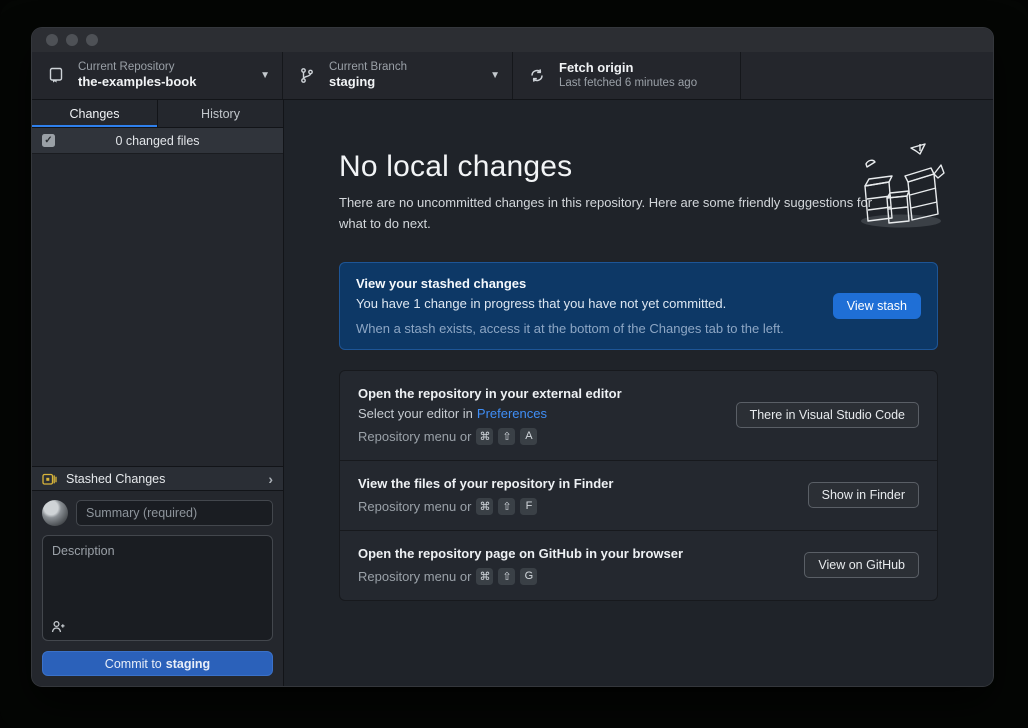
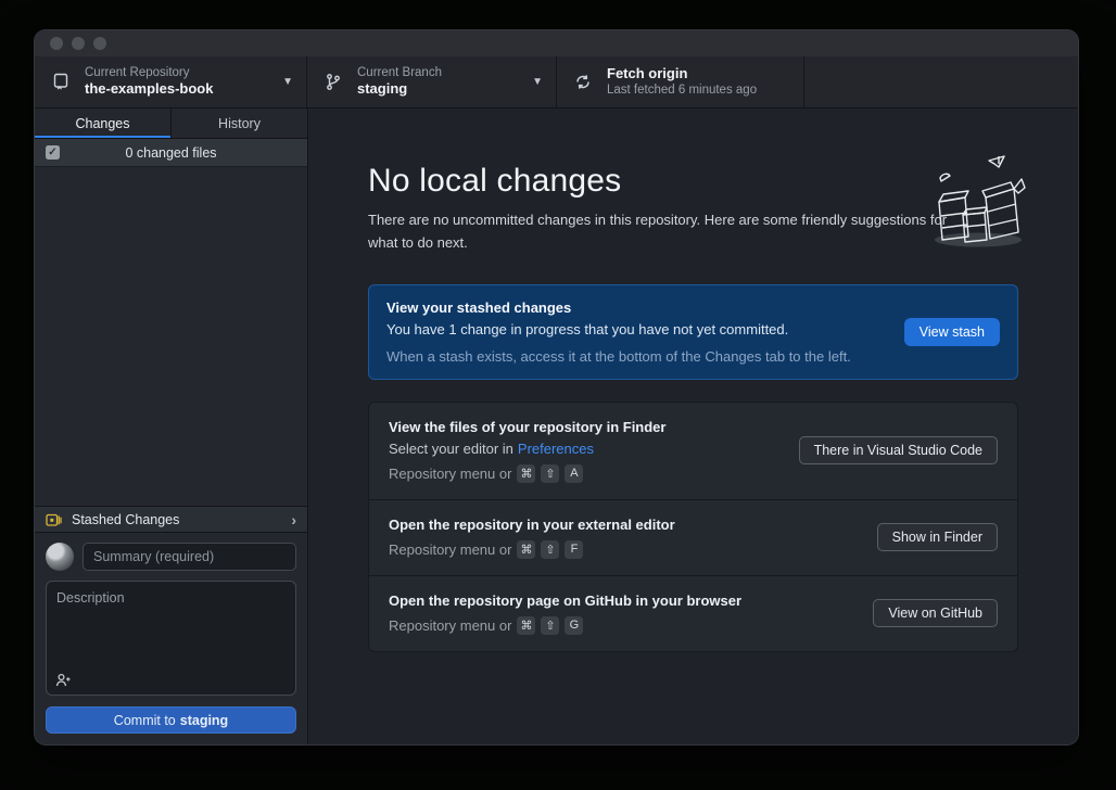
  Current Repository
  the-examples-book
  ▼
  Current Branch
  staging
  ▼
  Fetch origin
  Last fetched 6 minutes ago
  Changes
  History
  ✓
  0 changed files
  Stashed Changes
  ›
  Summary (required)
  Description
  Commit to
  staging
  No local changes
  There are no uncommitted changes in this repository. Here are some friendly suggestions for what to do next.
  View your stashed changes
  You have 1 change in progress that you have not yet committed.
  When a stash exists, access it at the bottom of the Changes tab to the left.
  View stash
- Open the repository in your external editor
+ View the files of your repository in Finder
  Select your editor in Preferences
  Repository menu or
  ⌘
  ⇧
  A
  There in Visual Studio Code
- View the files of your repository in Finder
+ Open the repository in your external editor
  Repository menu or
  ⌘
  ⇧
  F
  Show in Finder
  Open the repository page on GitHub in your browser
  Repository menu or
  ⌘
  ⇧
  G
  View on GitHub
